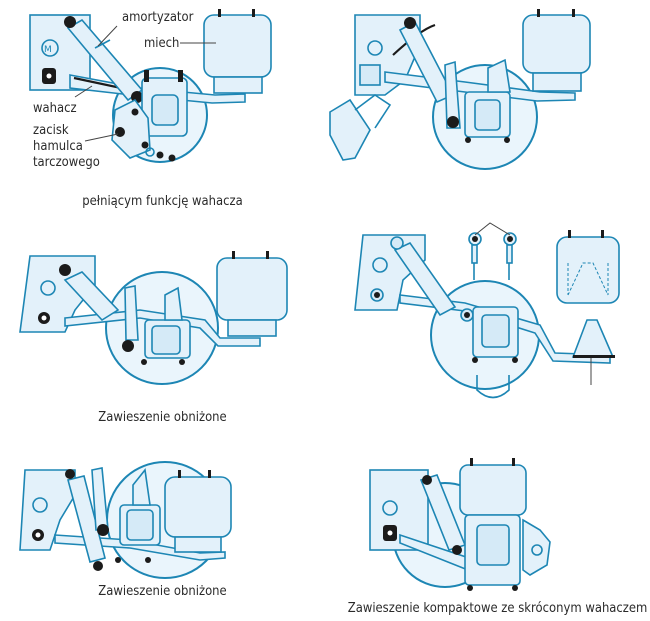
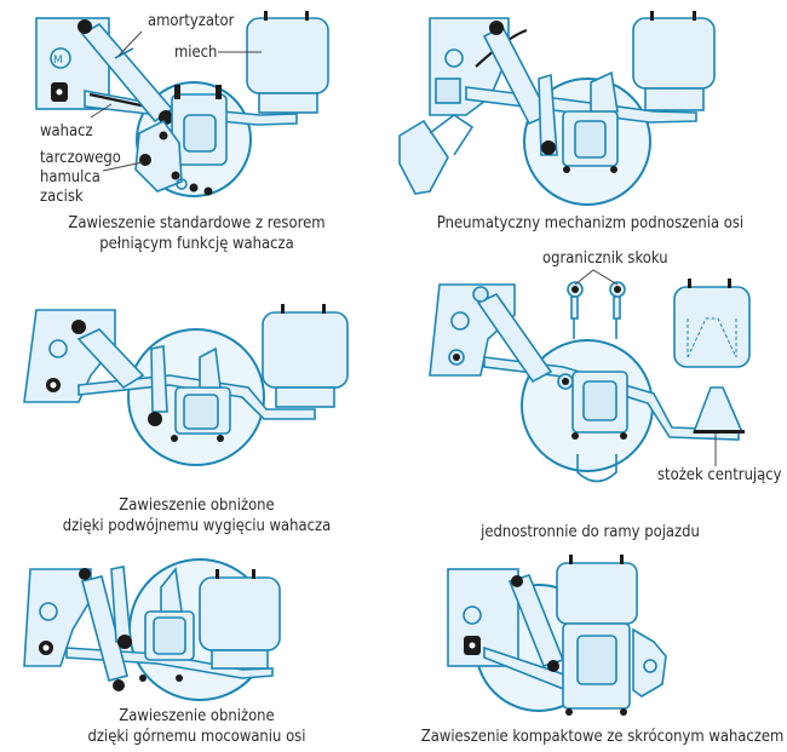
  M
  amortyzator
  miech
  wahacz
- zacisk
+ tarczowego
  hamulca
- tarczowego
+ zacisk
+ Zawieszenie standardowe z resorem
  pełniącym funkcję wahacza
+ Pneumatyczny mechanizm podnoszenia osi
  Zawieszenie obniżone
+ dzięki podwójnemu wygięciu wahacza
+ ogranicznik skoku
+ stożek centrujący
+ jednostronnie do ramy pojazdu
  Zawieszenie obniżone
+ dzięki górnemu mocowaniu osi
  Zawieszenie kompaktowe ze skróconym wahaczem
